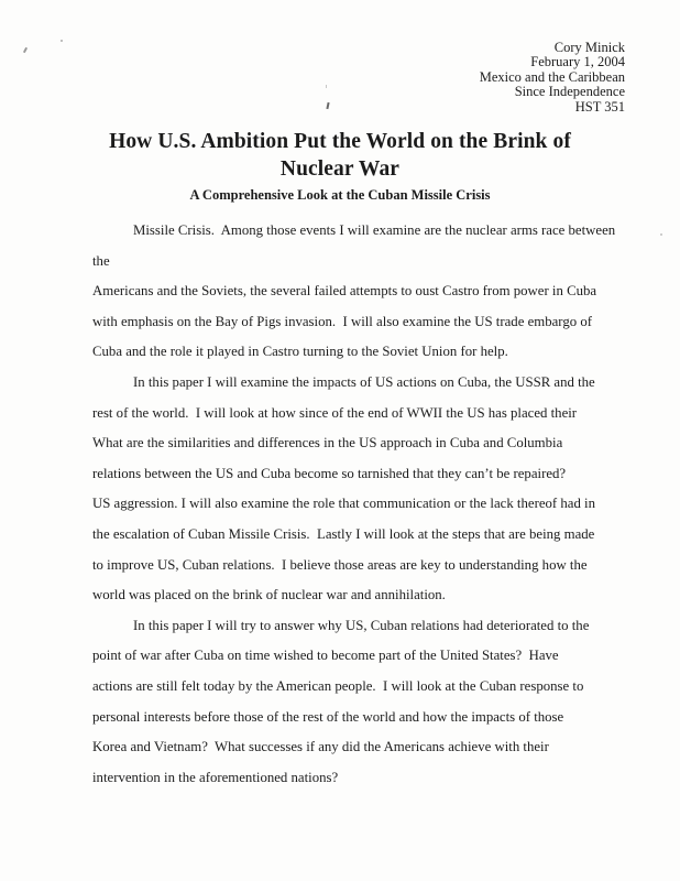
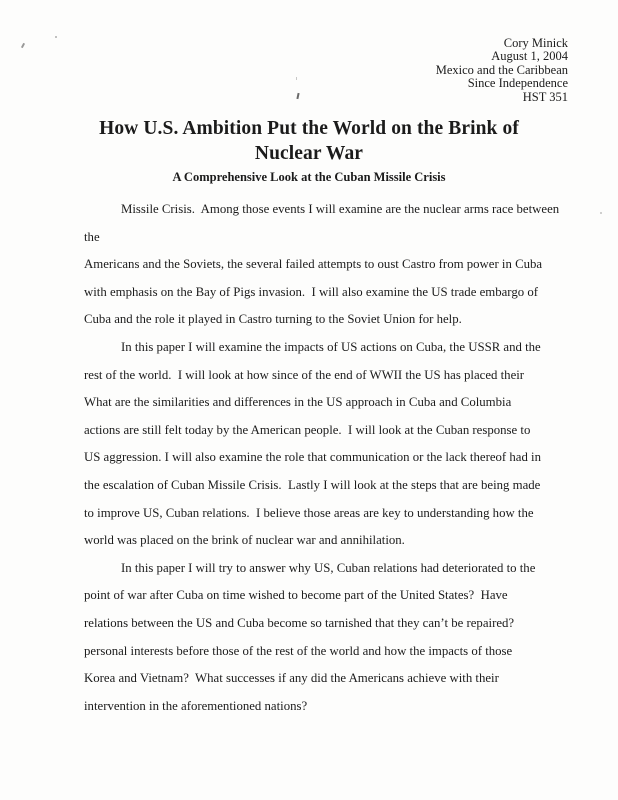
  Cory Minick
- February 1, 2004
+ August 1, 2004
  Mexico and the Caribbean
  Since Independence
  HST 351
  How U.S. Ambition Put the World on the Brink of
  Nuclear War
  A Comprehensive Look at the Cuban Missile Crisis
  Missile Crisis. Among those events I will examine are the nuclear arms race between the
  Americans and the Soviets, the several failed attempts to oust Castro from power in Cuba
  with emphasis on the Bay of Pigs invasion. I will also examine the US trade embargo of
  Cuba and the role it played in Castro turning to the Soviet Union for help.
  In this paper I will examine the impacts of US actions on Cuba, the USSR and the
  rest of the world. I will look at how since of the end of WWII the US has placed their
  What are the similarities and differences in the US approach in Cuba and Columbia
- relations between the US and Cuba become so tarnished that they can’t be repaired?
+ actions are still felt today by the American people. I will look at the Cuban response to
  US aggression. I will also examine the role that communication or the lack thereof had in
  the escalation of Cuban Missile Crisis. Lastly I will look at the steps that are being made
  to improve US, Cuban relations. I believe those areas are key to understanding how the
  world was placed on the brink of nuclear war and annihilation.
  In this paper I will try to answer why US, Cuban relations had deteriorated to the
  point of war after Cuba on time wished to become part of the United States? Have
- actions are still felt today by the American people. I will look at the Cuban response to
+ relations between the US and Cuba become so tarnished that they can’t be repaired?
  personal interests before those of the rest of the world and how the impacts of those
  Korea and Vietnam? What successes if any did the Americans achieve with their
  intervention in the aforementioned nations?
